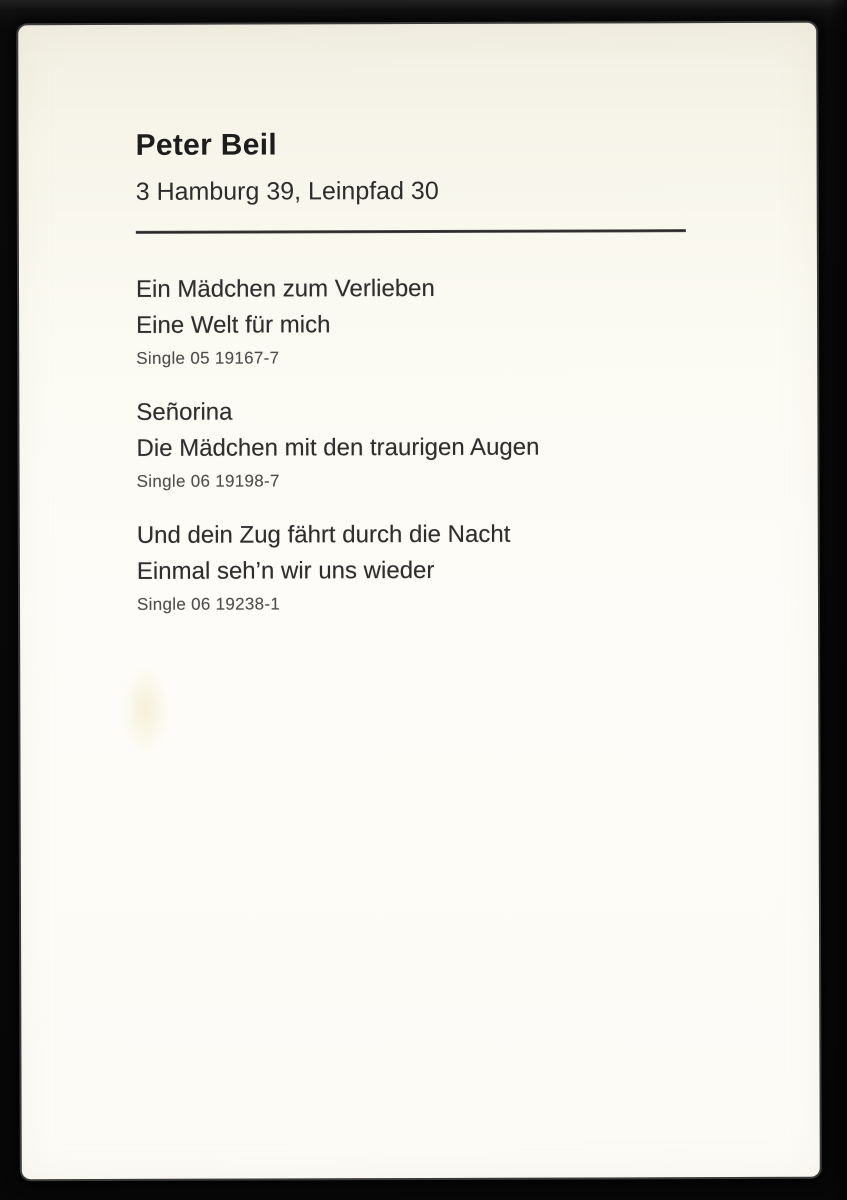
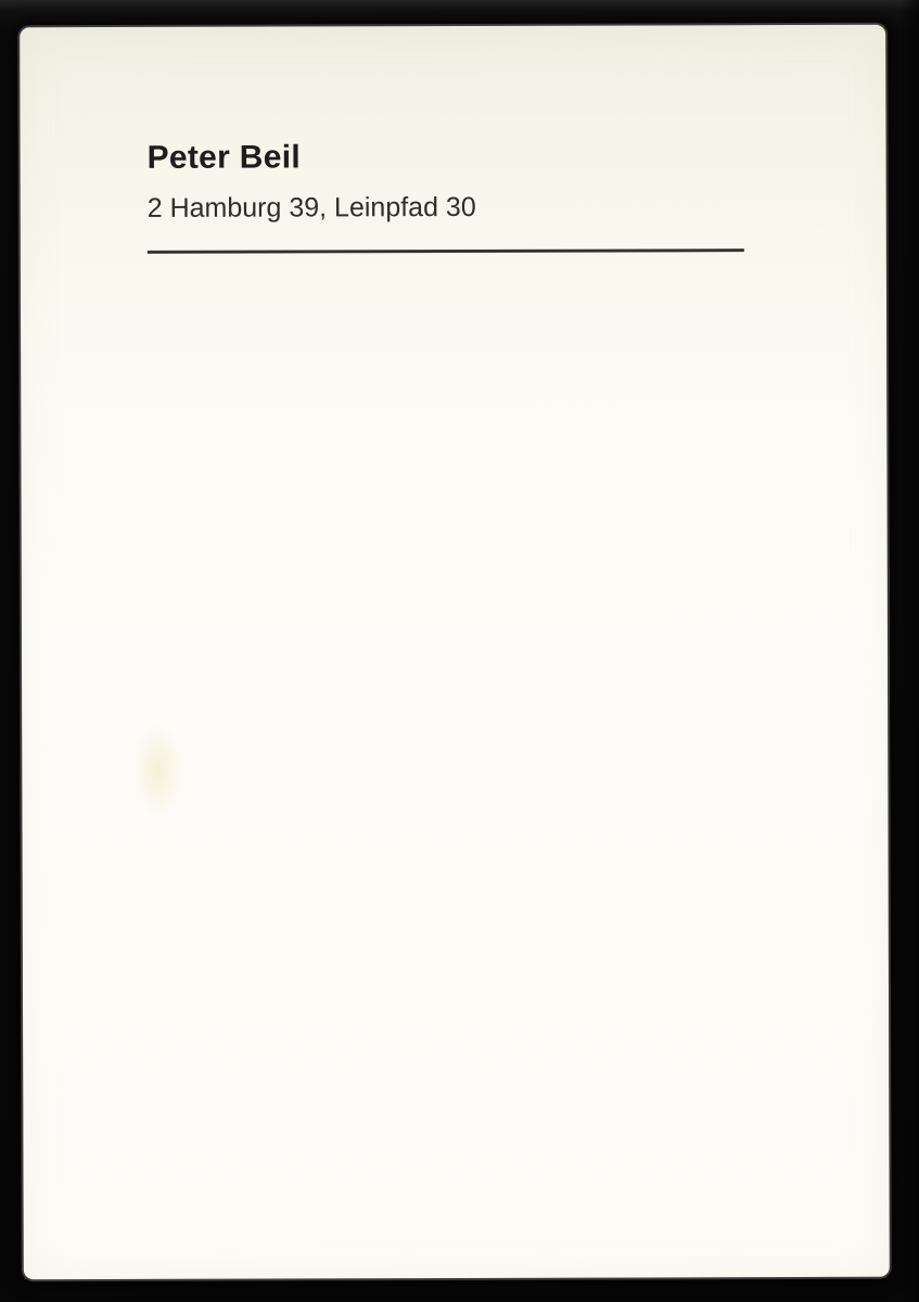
  Peter Beil
- 3 Hamburg 39, Leinpfad 30
+ 2 Hamburg 39, Leinpfad 30
- Ein Mädchen zum Verlieben
- Eine Welt für mich
- Single 05 19167-7
- Señorina
- Die Mädchen mit den traurigen Augen
- Single 06 19198-7
- Und dein Zug fährt durch die Nacht
- Einmal seh’n wir uns wieder
- Single 06 19238-1
